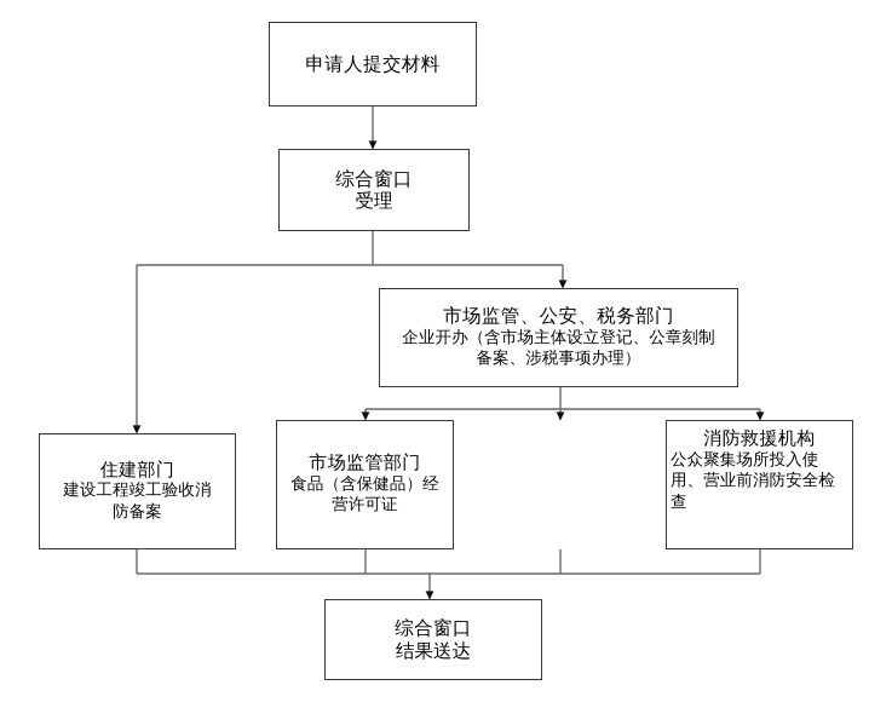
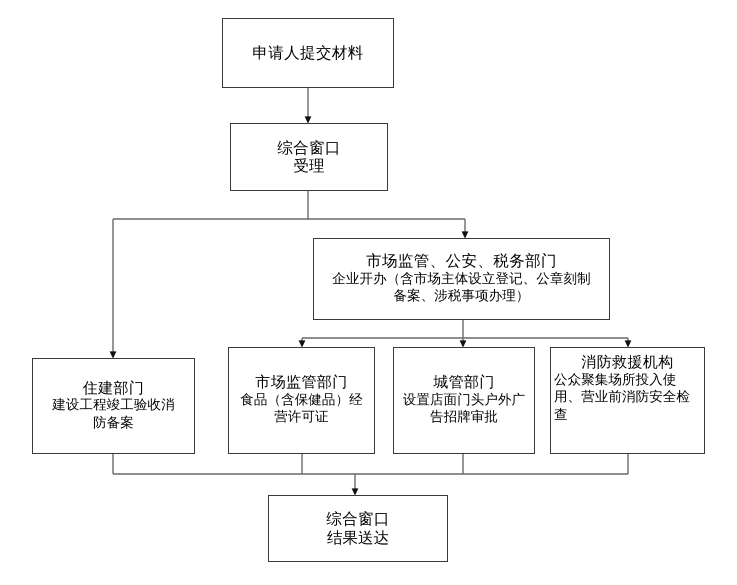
  申请人提交材料
  综合窗口
  受理
  市场监管、公安、税务部门
  企业开办（含市场主体设立登记、公章刻制
  备案、涉税事项办理）
  住建部门
  建设工程竣工验收消
  防备案
  市场监管部门
  食品（含保健品）经
  营许可证
+ 城管部门
+ 设置店面门头户外广
+ 告招牌审批
  消防救援机构
  公众聚集场所投入使
  用、营业前消防安全检
  查
  综合窗口
  结果送达
